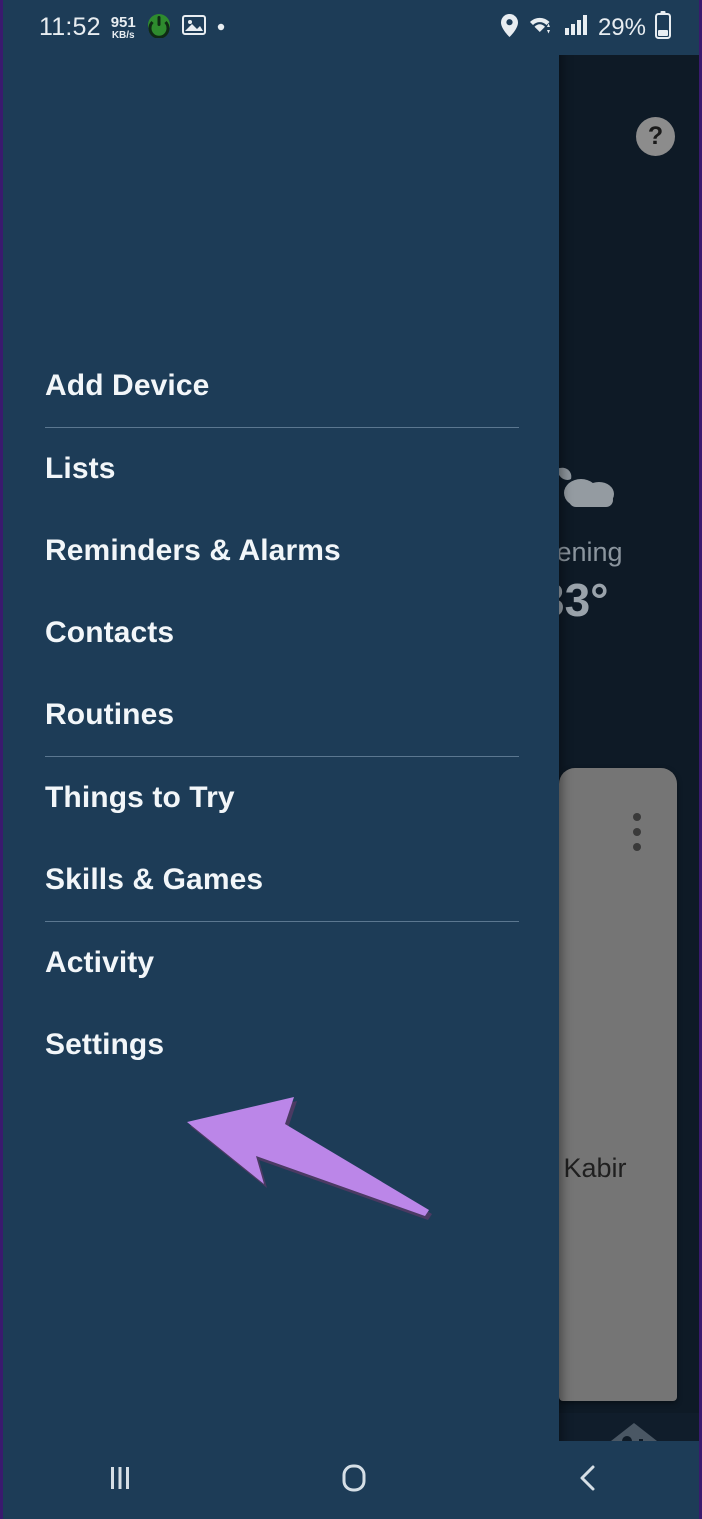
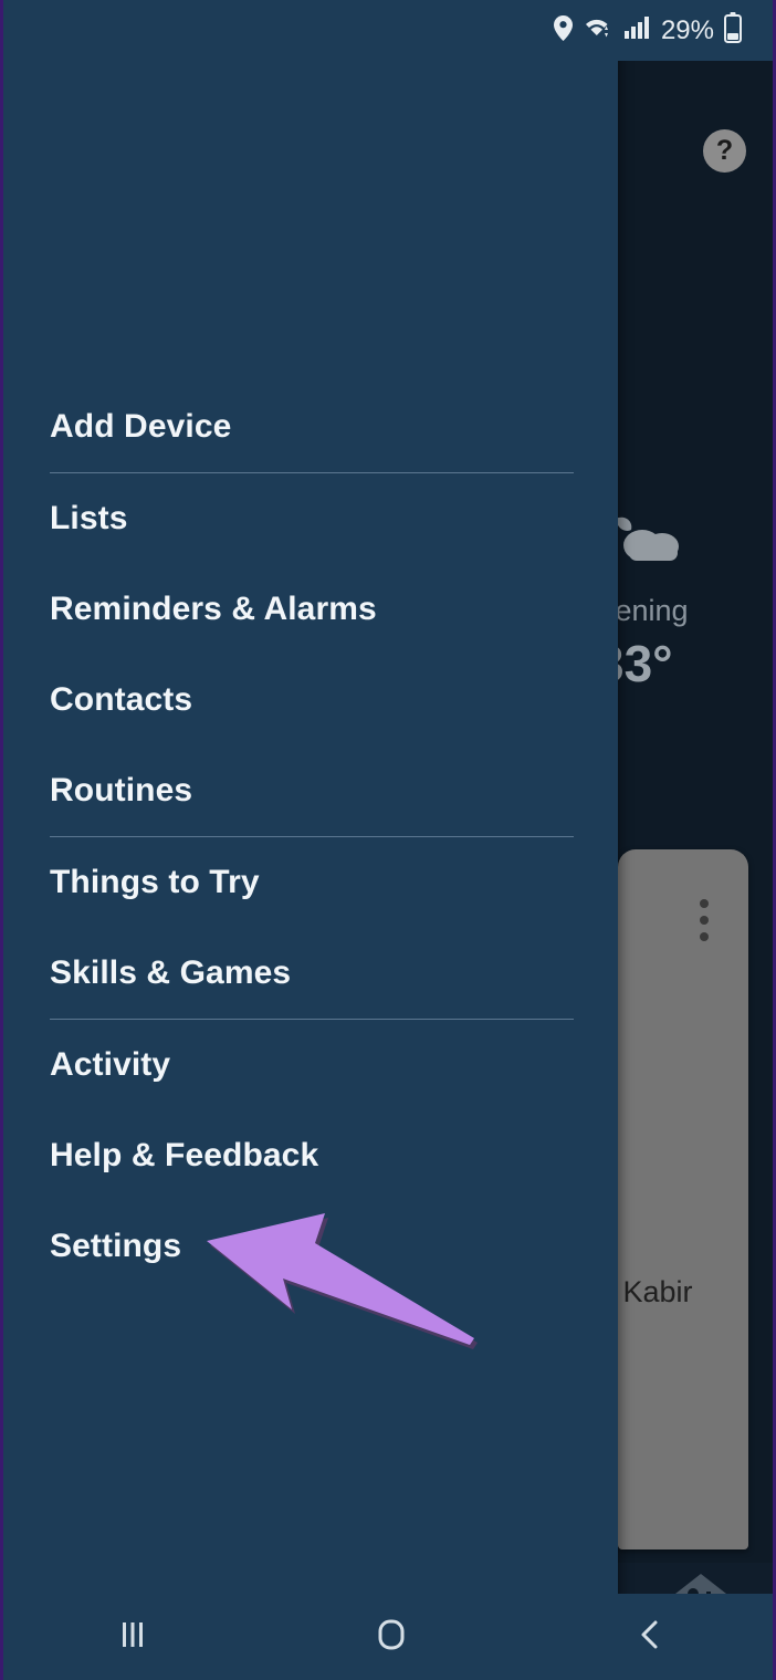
  ?
  ening
  Kabir
  Add Device
  Lists
  Reminders & Alarms
  Contacts
  Routines
  Things to Try
  Skills & Games
  Activity
+ Help & Feedback
  Settings
- 11:52
- 951
- KB/s
  29%
